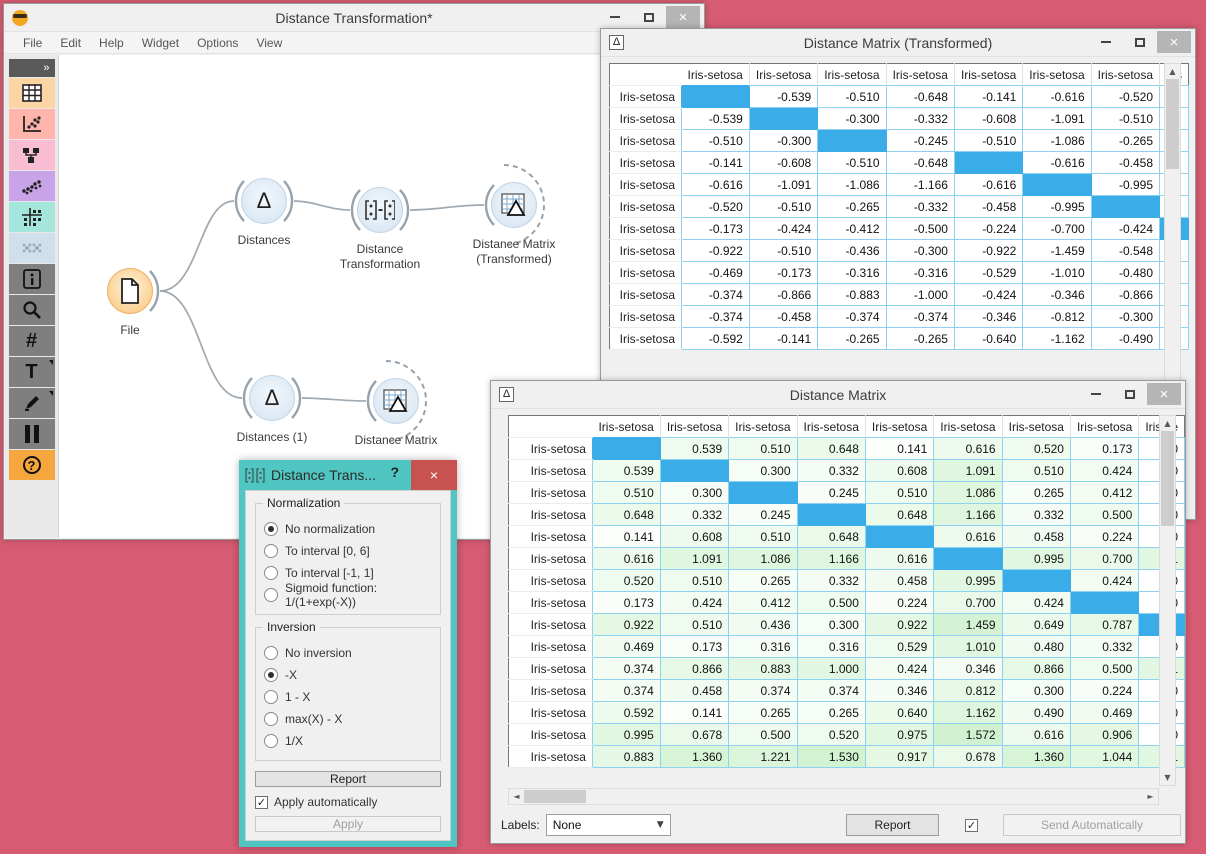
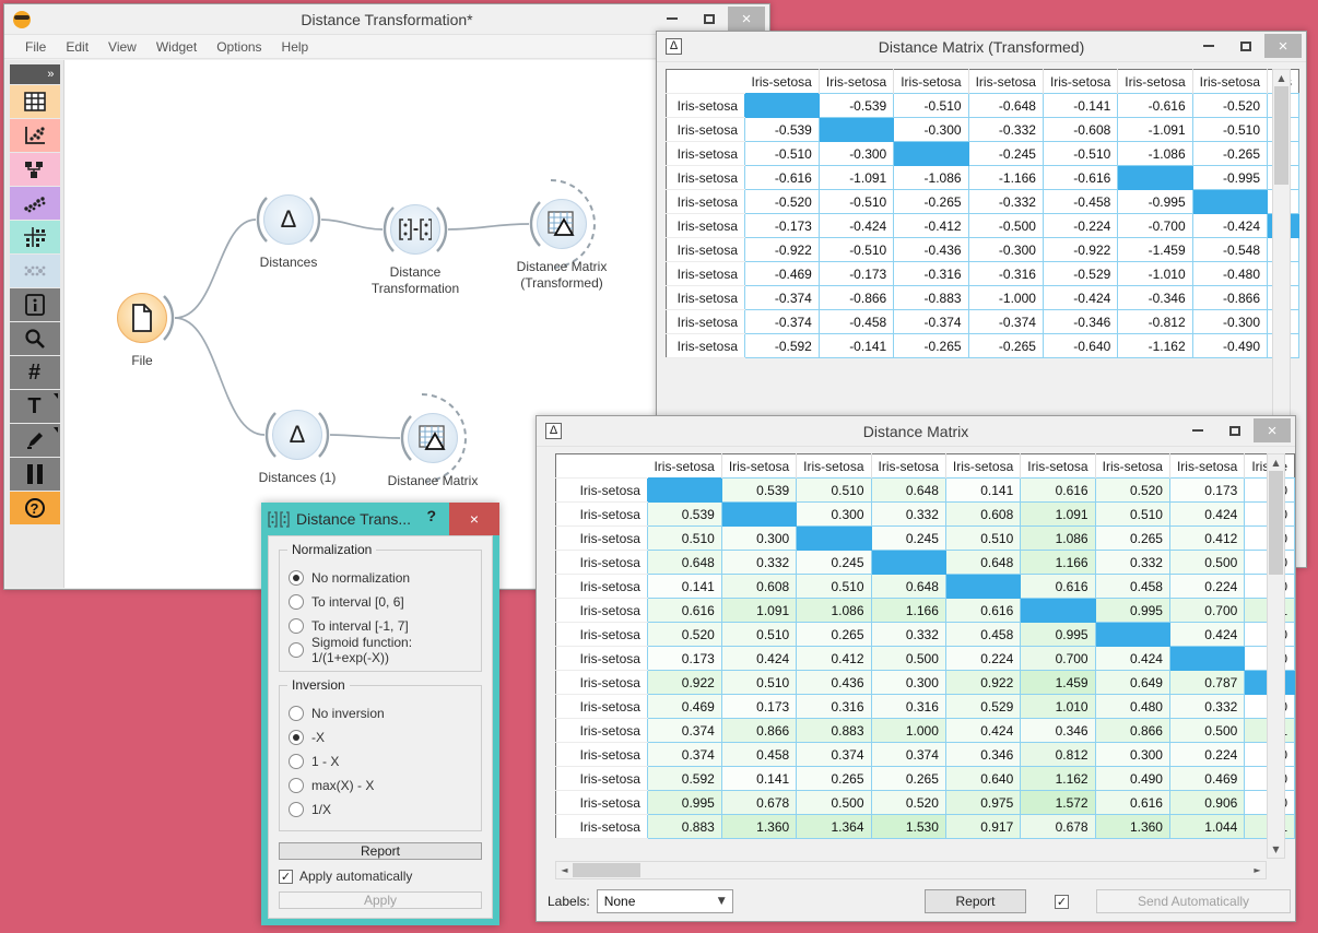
  Distance Transformation*
  ×
  File
  Edit
- Help
+ View
  Widget
  Options
- View
+ Help
  »
  #
  T
  ?
  Δ
  Δ
  File
  Distances
  Distance
  Transformation
  Distance Matrix
  (Transformed)
  Distances (1)
  Distance Matrix
  Δ
  Distance Matrix (Transformed)
  ×
  	Iris-setosa	Iris-setosa	Iris-setosa	Iris-setosa	Iris-setosa	Iris-setosa	Iris-setosa
  Iris-setosa		-0.539	-0.510	-0.648	-0.141	-0.616	-0.520
  Iris-setosa	-0.539		-0.300	-0.332	-0.608	-1.091	-0.510
  Iris-setosa	-0.510	-0.300		-0.245	-0.510	-1.086	-0.265
- Iris-setosa	-0.141	-0.608	-0.510	-0.648		-0.616	-0.458
  Iris-setosa	-0.616	-1.091	-1.086	-1.166	-0.616		-0.995
  Iris-setosa	-0.520	-0.510	-0.265	-0.332	-0.458	-0.995
  Iris-setosa	-0.173	-0.424	-0.412	-0.500	-0.224	-0.700	-0.424
  Iris-setosa	-0.922	-0.510	-0.436	-0.300	-0.922	-1.459	-0.548
  Iris-setosa	-0.469	-0.173	-0.316	-0.316	-0.529	-1.010	-0.480
  Iris-setosa	-0.374	-0.866	-0.883	-1.000	-0.424	-0.346	-0.866
  Iris-setosa	-0.374	-0.458	-0.374	-0.374	-0.346	-0.812	-0.300
  Iris-setosa	-0.592	-0.141	-0.265	-0.265	-0.640	-1.162	-0.490
  ▲
  Δ
  Distance Matrix
  ×
  	Iris-setosa	Iris-setosa	Iris-setosa	Iris-setosa	Iris-setosa	Iris-setosa	Iris-setosa	Iris-setosa	Iri
  Iris-setosa		0.539	0.510	0.648	0.141	0.616	0.520	0.173
  Iris-setosa	0.539		0.300	0.332	0.608	1.091	0.510	0.424
  Iris-setosa	0.510	0.300		0.245	0.510	1.086	0.265	0.412
  Iris-setosa	0.648	0.332	0.245		0.648	1.166	0.332	0.500
  Iris-setosa	0.141	0.608	0.510	0.648		0.616	0.458	0.224
  Iris-setosa	0.616	1.091	1.086	1.166	0.616		0.995	0.700
  Iris-setosa	0.520	0.510	0.265	0.332	0.458	0.995		0.424
  Iris-setosa	0.173	0.424	0.412	0.500	0.224	0.700	0.424
  Iris-setosa	0.922	0.510	0.436	0.300	0.922	1.459	0.649	0.787
  Iris-setosa	0.469	0.173	0.316	0.316	0.529	1.010	0.480	0.332
  Iris-setosa	0.374	0.866	0.883	1.000	0.424	0.346	0.866	0.500
  Iris-setosa	0.374	0.458	0.374	0.374	0.346	0.812	0.300	0.224
  Iris-setosa	0.592	0.141	0.265	0.265	0.640	1.162	0.490	0.469
  Iris-setosa	0.995	0.678	0.500	0.520	0.975	1.572	0.616	0.906
- Iris-setosa	0.883	1.360	1.221	1.530	0.917	0.678	1.360	1.044
+ Iris-setosa	0.883	1.360	1.364	1.530	0.917	0.678	1.360	1.044
  ▲
  ▼
  ◄
  ►
  Labels:
  None
  ▼
  Report
  ✓
  Send Automatically
  Distance Trans...
  ?
  ×
  Normalization
  No normalization
  To interval [0, 6]
- To interval [-1, 1]
+ To interval [-1, 7]
  Sigmoid function: 1/(1+exp(-X))
  Inversion
  No inversion
  -X
  1 - X
  max(X) - X
  1/X
  Report
  ✓
  Apply automatically
  Apply
